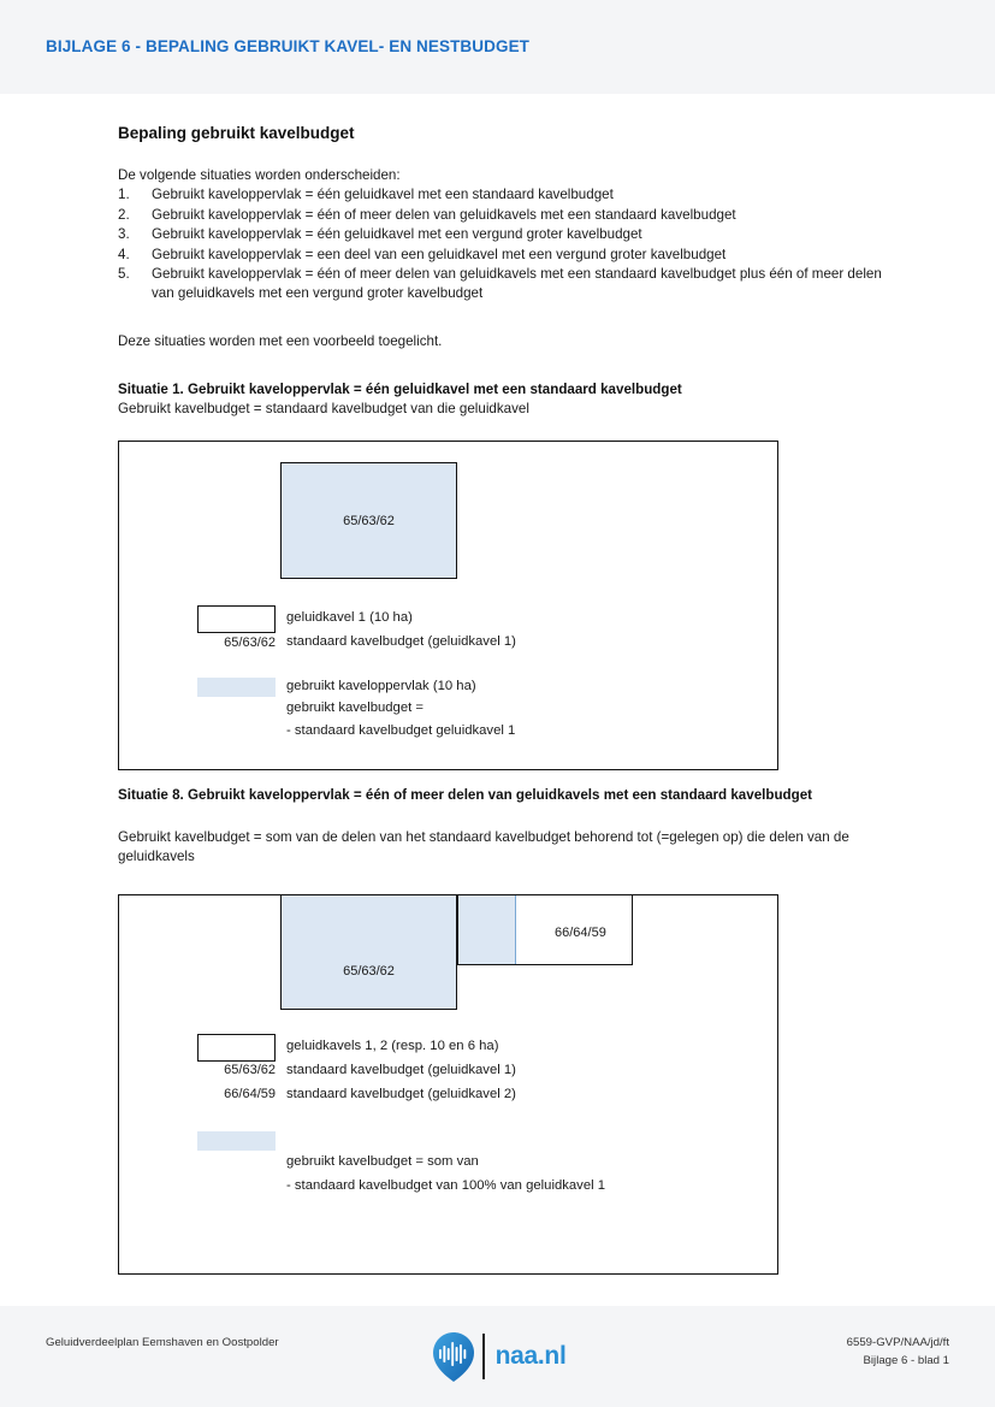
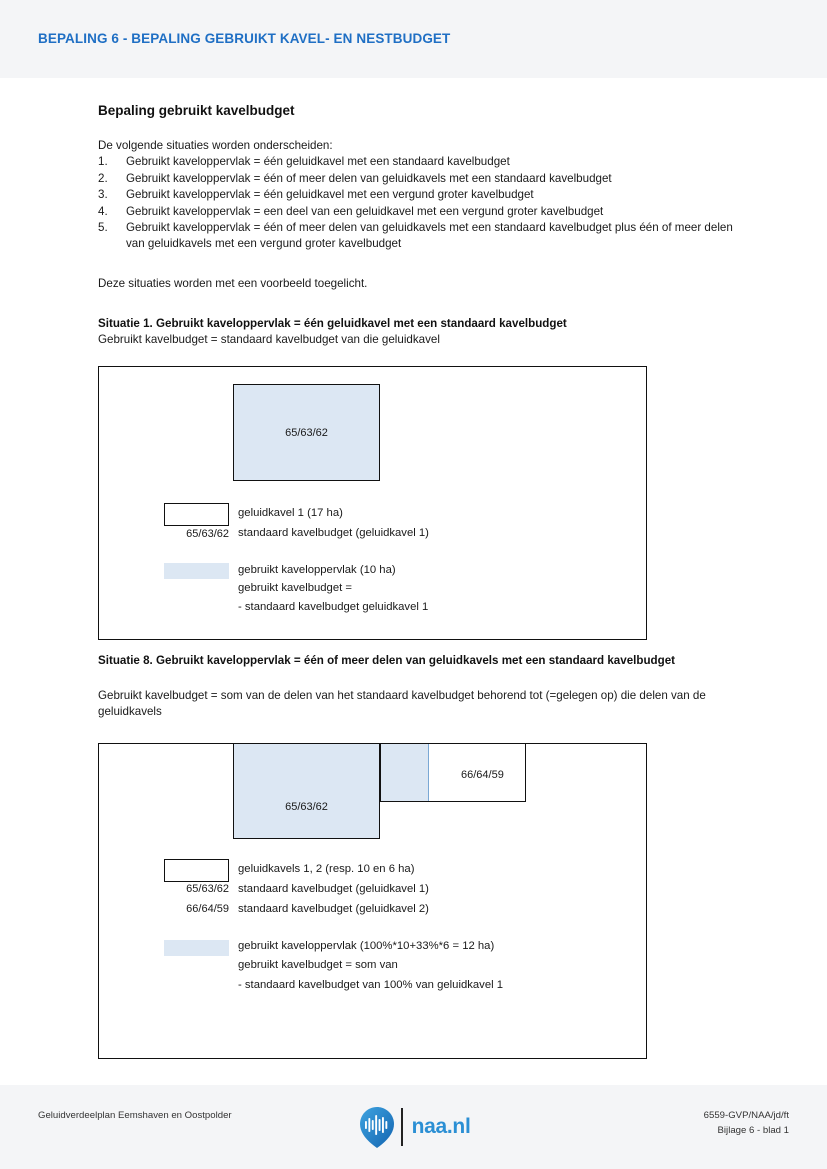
- BIJLAGE 6 - BEPALING GEBRUIKT KAVEL- EN NESTBUDGET
+ BEPALING 6 - BEPALING GEBRUIKT KAVEL- EN NESTBUDGET
  Bepaling gebruikt kavelbudget
  De volgende situaties worden onderscheiden:
  1.
  Gebruikt kaveloppervlak = één geluidkavel met een standaard kavelbudget
  2.
  Gebruikt kaveloppervlak = één of meer delen van geluidkavels met een standaard kavelbudget
  3.
  Gebruikt kaveloppervlak = één geluidkavel met een vergund groter kavelbudget
  4.
  Gebruikt kaveloppervlak = een deel van een geluidkavel met een vergund groter kavelbudget
  5.
  Gebruikt kaveloppervlak = één of meer delen van geluidkavels met een standaard kavelbudget plus één of meer delen van geluidkavels met een vergund groter kavelbudget
  Deze situaties worden met een voorbeeld toegelicht.
  Situatie 1. Gebruikt kaveloppervlak = één geluidkavel met een standaard kavelbudget
  Gebruikt kavelbudget = standaard kavelbudget van die geluidkavel
  65/63/62
  65/63/62
- geluidkavel 1 (10 ha)
+ geluidkavel 1 (17 ha)
  standaard kavelbudget (geluidkavel 1)
  gebruikt kaveloppervlak (10 ha)
  gebruikt kavelbudget =
  - standaard kavelbudget geluidkavel 1
  Situatie 8. Gebruikt kaveloppervlak = één of meer delen van geluidkavels met een standaard kavelbudget
  Gebruikt kavelbudget = som van de delen van het standaard kavelbudget behorend tot (=gelegen op) die delen van de geluidkavels
  65/63/62
  66/64/59
  geluidkavels 1, 2 (resp. 10 en 6 ha)
  65/63/62
  standaard kavelbudget (geluidkavel 1)
  66/64/59
  standaard kavelbudget (geluidkavel 2)
+ gebruikt kaveloppervlak (100%*10+33%*6 = 12 ha)
  gebruikt kavelbudget = som van
  - standaard kavelbudget van 100% van geluidkavel 1
  Geluidverdeelplan Eemshaven en Oostpolder
  naa.nl
  6559-GVP/NAA/jd/ft
  Bijlage 6 - blad 1
